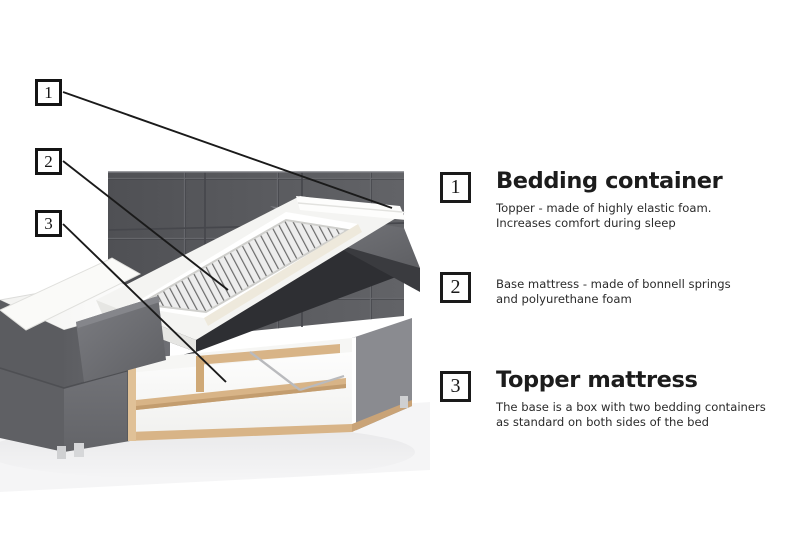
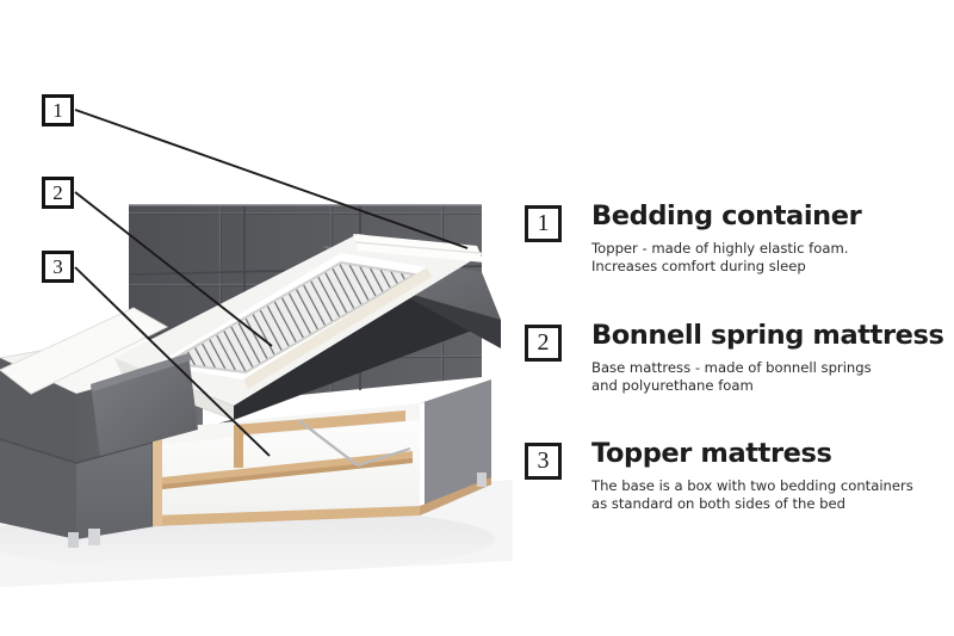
  1
  2
  3
  1
  Bedding container
  Topper - made of highly elastic foam.
  Increases comfort during sleep
  2
+ Bonnell spring mattress
  Base mattress - made of bonnell springs
  and polyurethane foam
  3
  Topper mattress
  The base is a box with two bedding containers
  as standard on both sides of the bed
